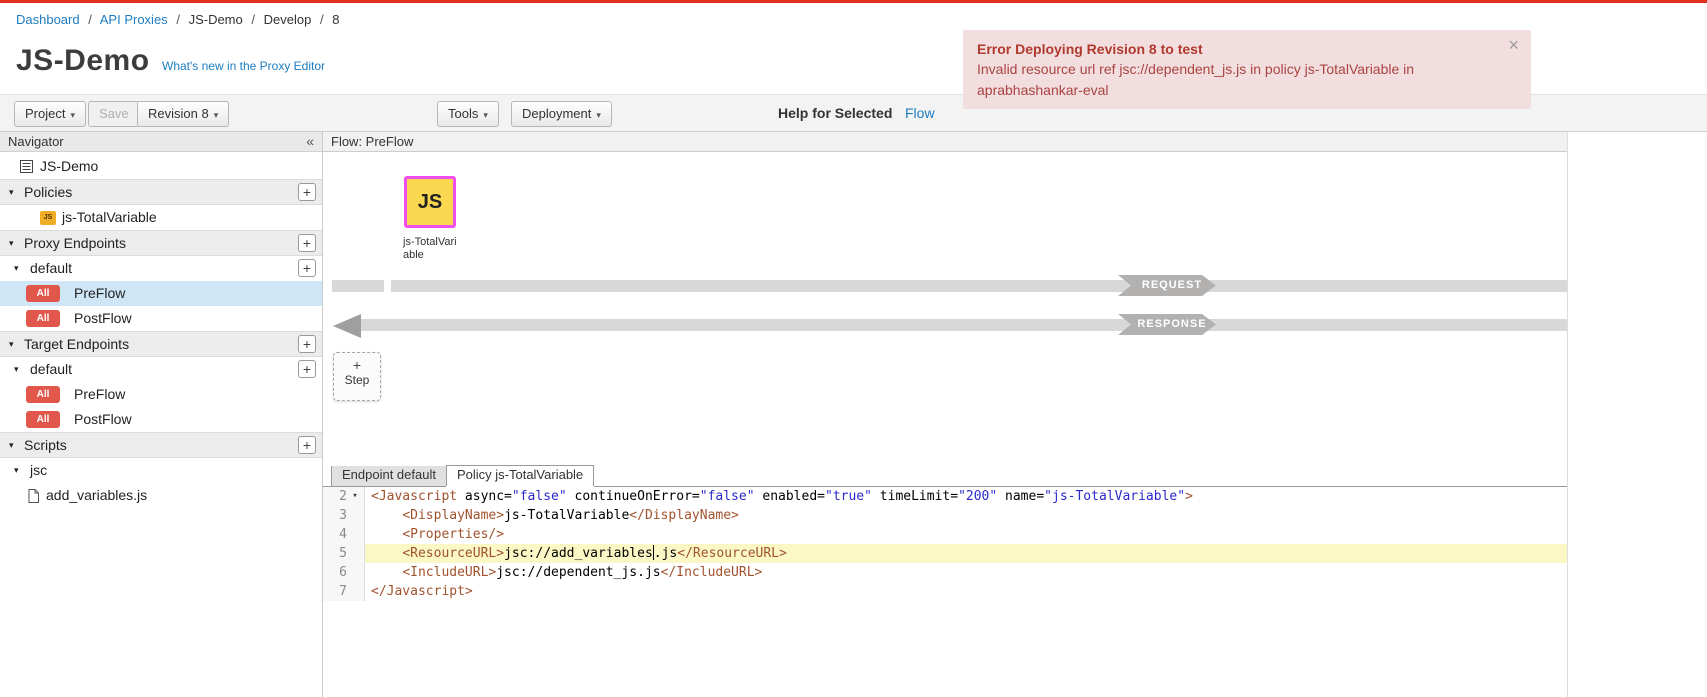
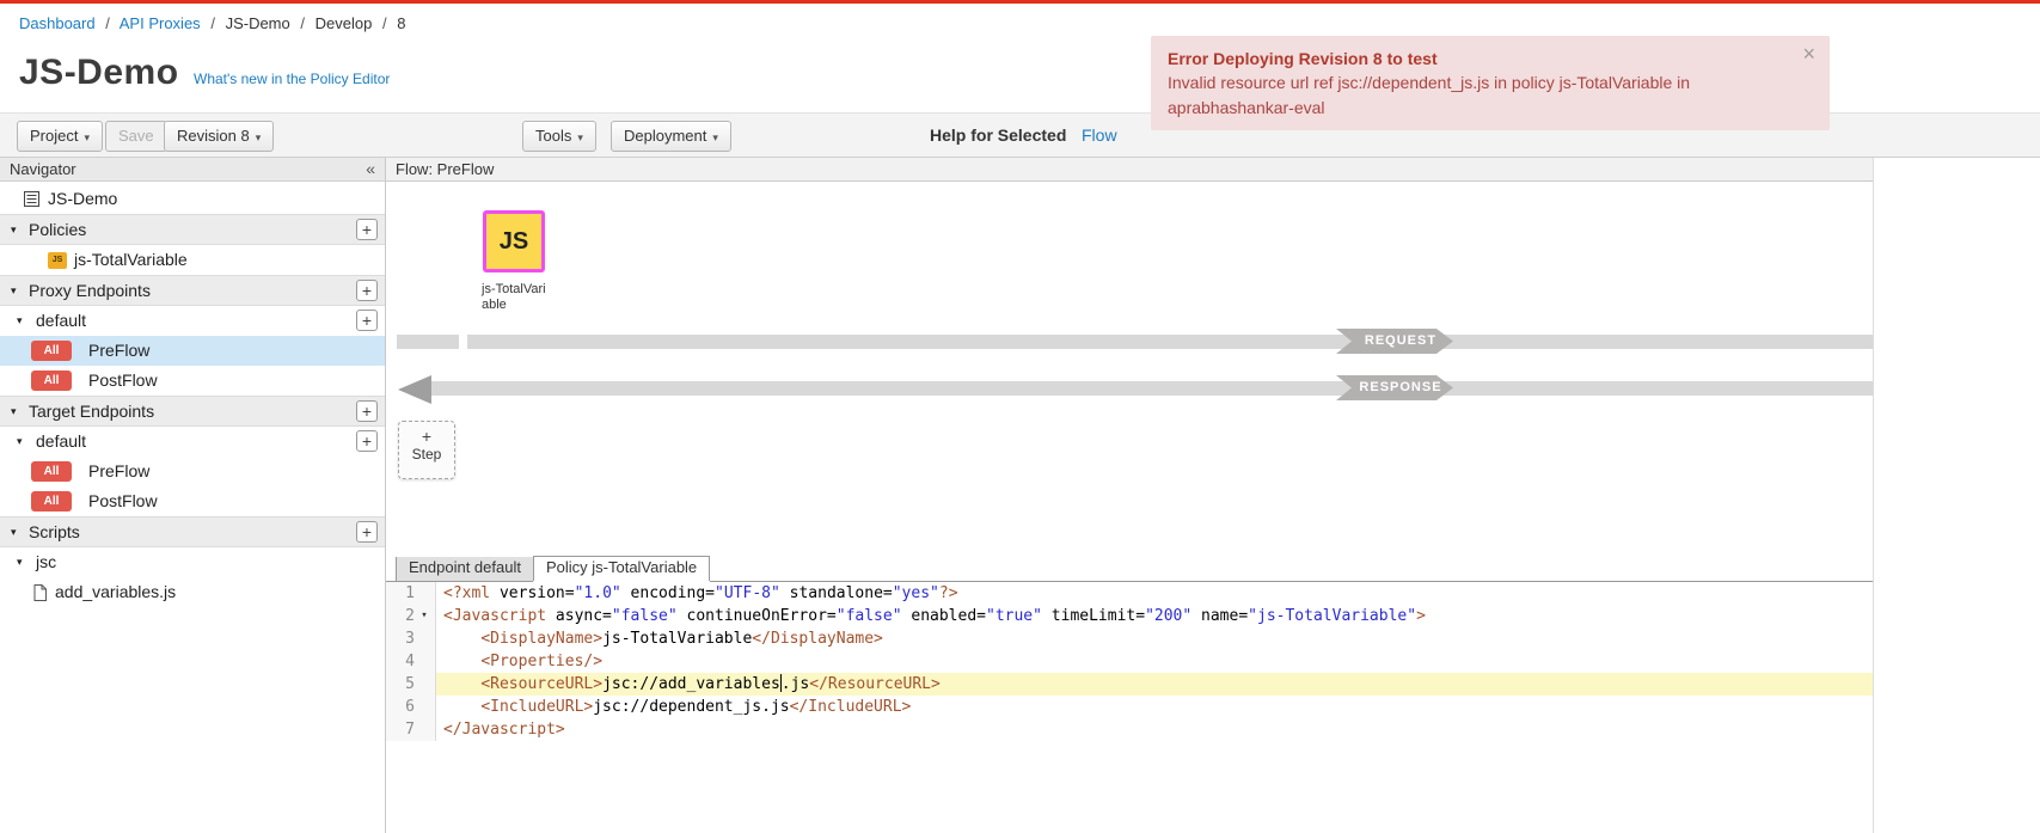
  Dashboard / API Proxies / JS-Demo / Develop / 8
- JS-Demo What's new in the Proxy Editor
+ JS-Demo What's new in the Policy Editor
  Project ▾
  Save
  Revision 8 ▾
  Tools ▾
  Deployment ▾
  Help for Selected
  Flow
  Navigator
  «
  JS-Demo
  ▾
  Policies
  +
  js-TotalVariable
  ▾
  Proxy Endpoints
  +
  ▾
  default
  +
  All
  PreFlow
  All
  PostFlow
  ▾
  Target Endpoints
  +
  ▾
  default
  +
  All
  PreFlow
  All
  PostFlow
  ▾
  Scripts
  +
  ▾
  jsc
  add_variables.js
  Flow: PreFlow
  JS
  js-TotalVariable
  REQUEST
  RESPONSE
  +
  Step
  Endpoint default
  Policy js-TotalVariable
+ 1
+ <?xml version="1.0" encoding="UTF-8" standalone="yes"?>
  2
  ▾
  <Javascript async="false" continueOnError="false" enabled="true" timeLimit="200" name="js-TotalVariable">
  3
  <DisplayName>js-TotalVariable</DisplayName>
  4
  <Properties/>
  5
  <ResourceURL>jsc://add_variables.js</ResourceURL>
  6
  <IncludeURL>jsc://dependent_js.js</IncludeURL>
  7
  </Javascript>
  ×
  Error Deploying Revision 8 to test
  Invalid resource url ref jsc://dependent_js.js in policy js-TotalVariable in aprabhashankar-eval
